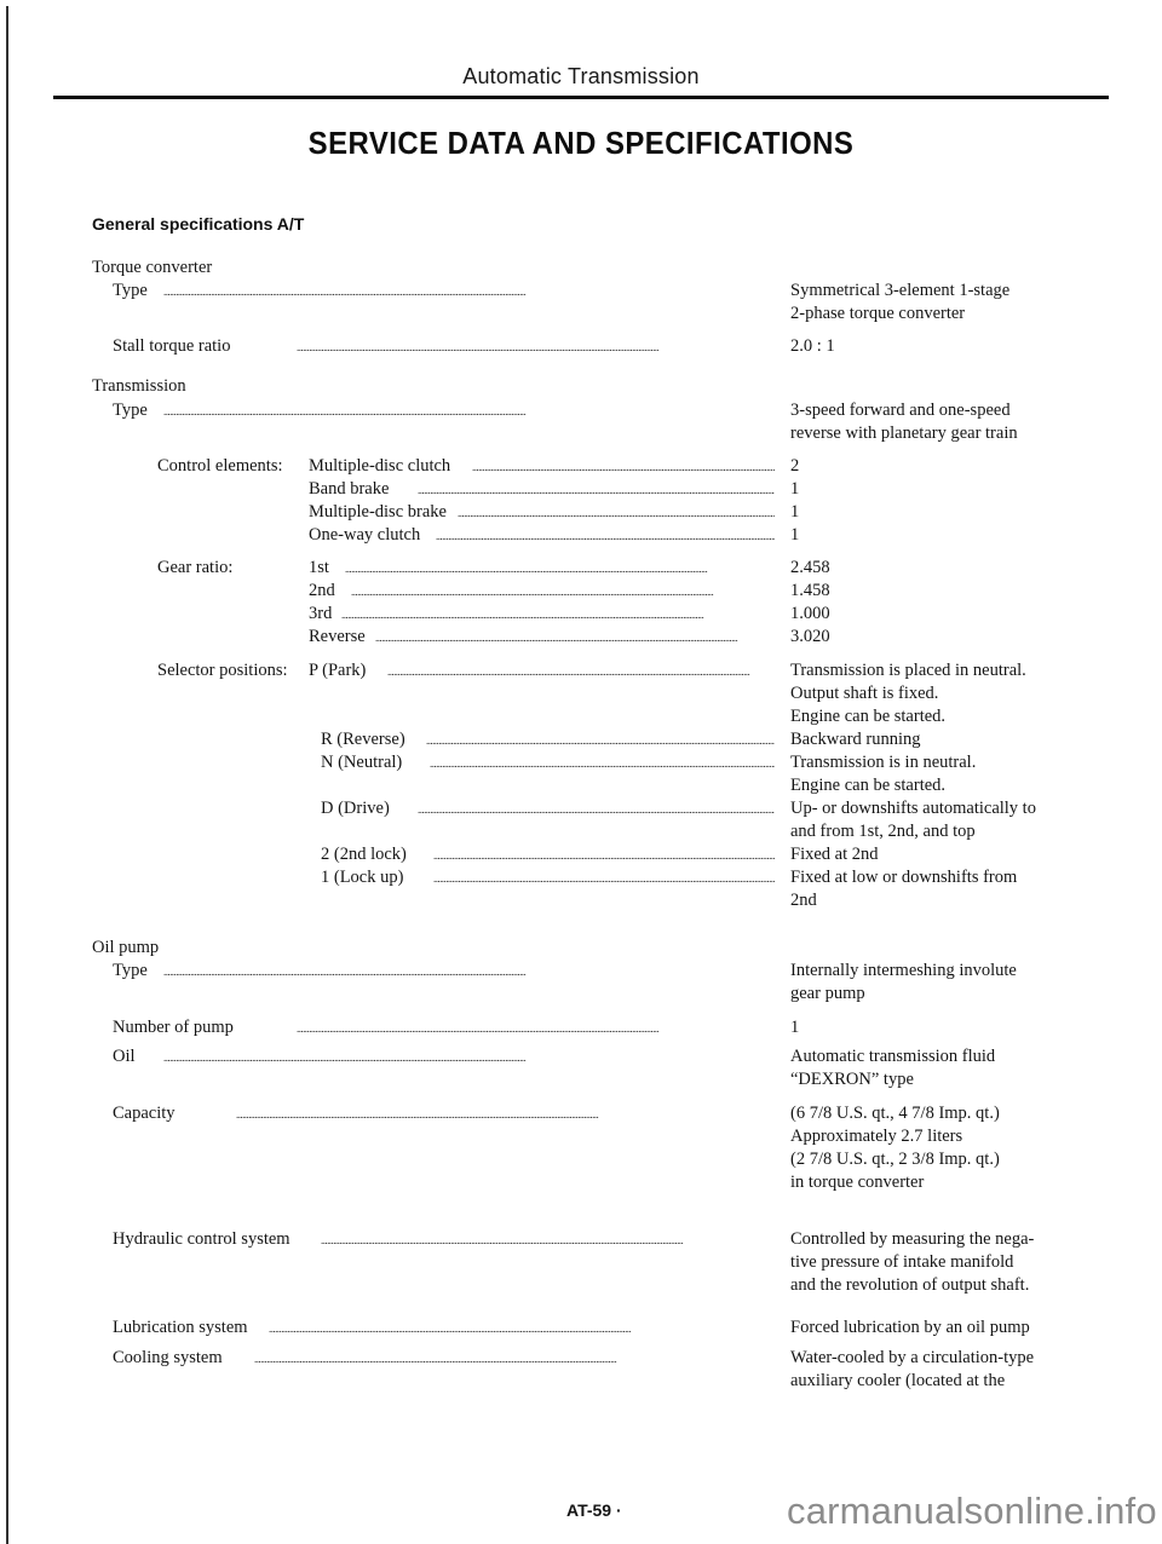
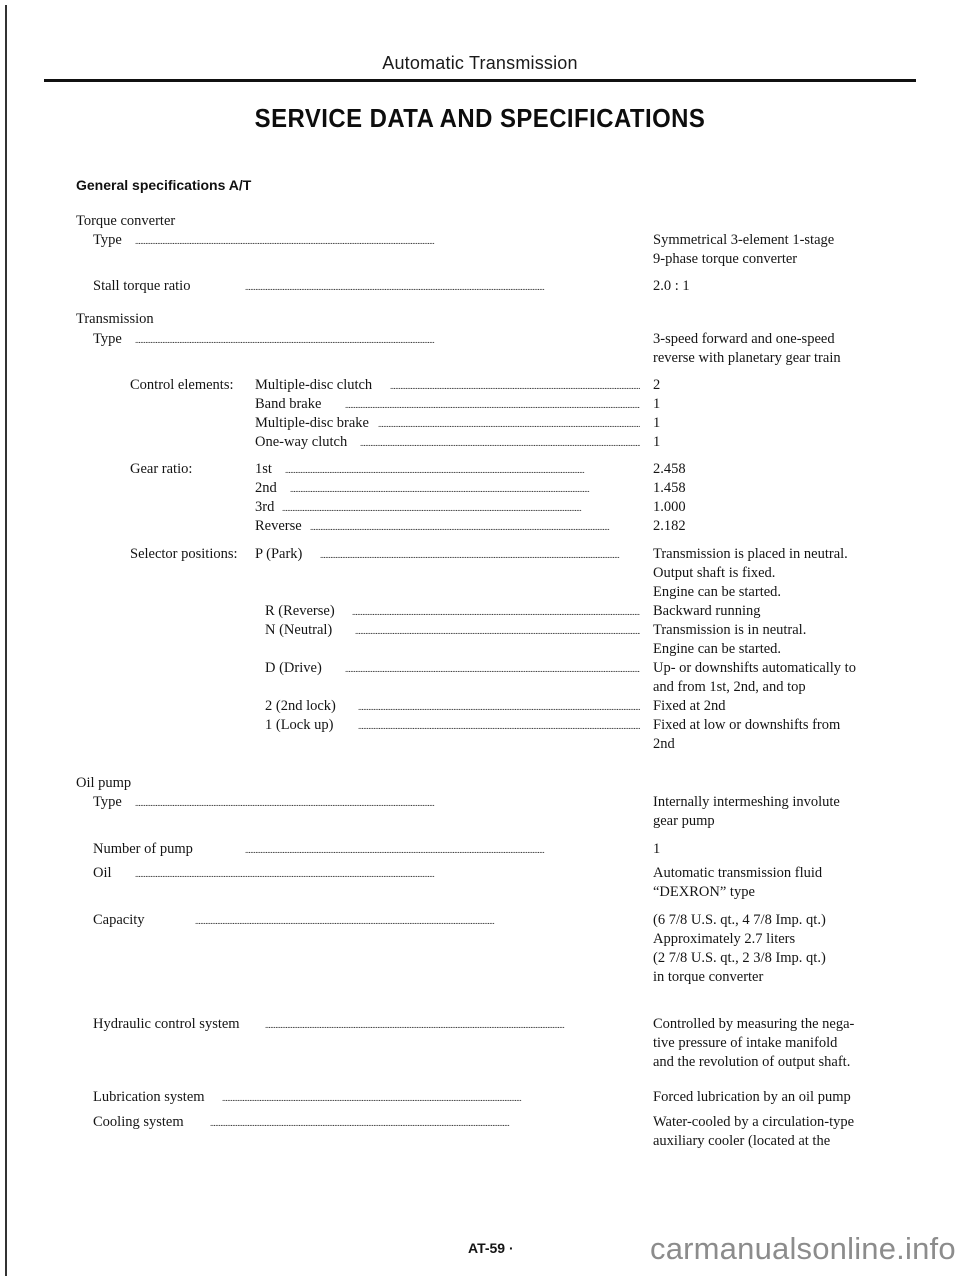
  Automatic Transmission
  SERVICE DATA AND SPECIFICATIONS
  General specifications A/T
  Torque converter
  Type
  Symmetrical 3-element 1-stage
- 2-phase torque converter
+ 9-phase torque converter
  Stall torque ratio
  2.0 : 1
  Transmission
  Type
  3-speed forward and one-speed
  reverse with planetary gear train
  Control elements:
  Multiple-disc clutch
  2
  Band brake
  1
  Multiple-disc brake
  1
  One-way clutch
  1
  Gear ratio:
  1st
  2.458
  2nd
  1.458
  3rd
  1.000
  Reverse
- 3.020
+ 2.182
  Selector positions:
  P (Park)
  Transmission is placed in neutral.
  Output shaft is fixed.
  Engine can be started.
  R (Reverse)
  Backward running
  N (Neutral)
  Transmission is in neutral.
  Engine can be started.
  D (Drive)
  Up- or downshifts automatically to
  and from 1st, 2nd, and top
  2 (2nd lock)
  Fixed at 2nd
  1 (Lock up)
  Fixed at low or downshifts from
  2nd
  Oil pump
  Type
  Internally intermeshing involute
  gear pump
  Number of pump
  1
  Oil
  Automatic transmission fluid
  “DEXRON” type
  Capacity
  (6 7/8 U.S. qt., 4 7/8 Imp. qt.)
  Approximately 2.7 liters
  (2 7/8 U.S. qt., 2 3/8 Imp. qt.)
  in torque converter
  Hydraulic control system
  Controlled by measuring the nega-
  tive pressure of intake manifold
  and the revolution of output shaft.
  Lubrication system
  Forced lubrication by an oil pump
  Cooling system
  Water-cooled by a circulation-type
  auxiliary cooler (located at the
  AT-59 ·
  carmanualsonline.info
